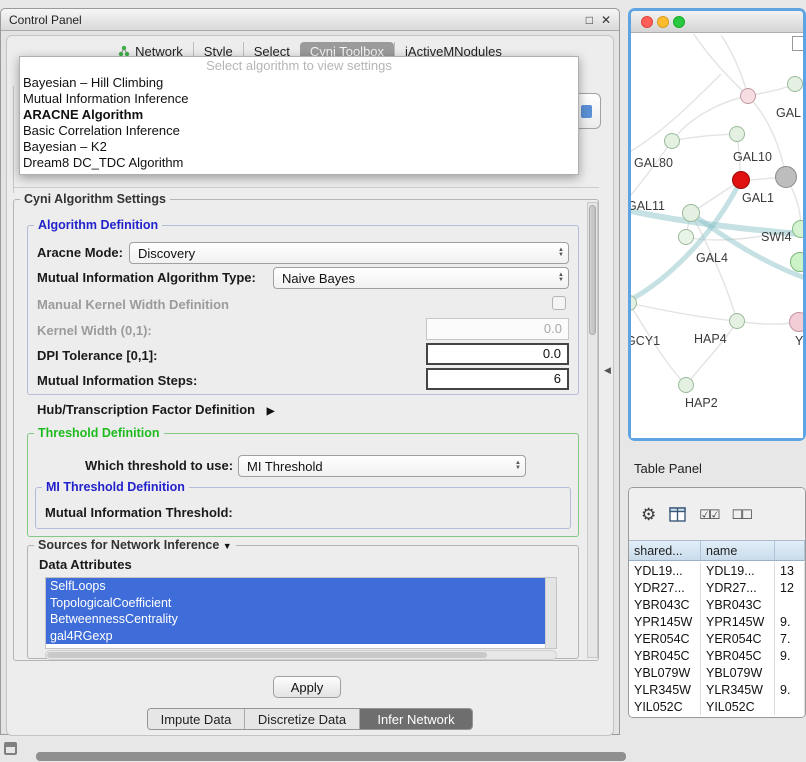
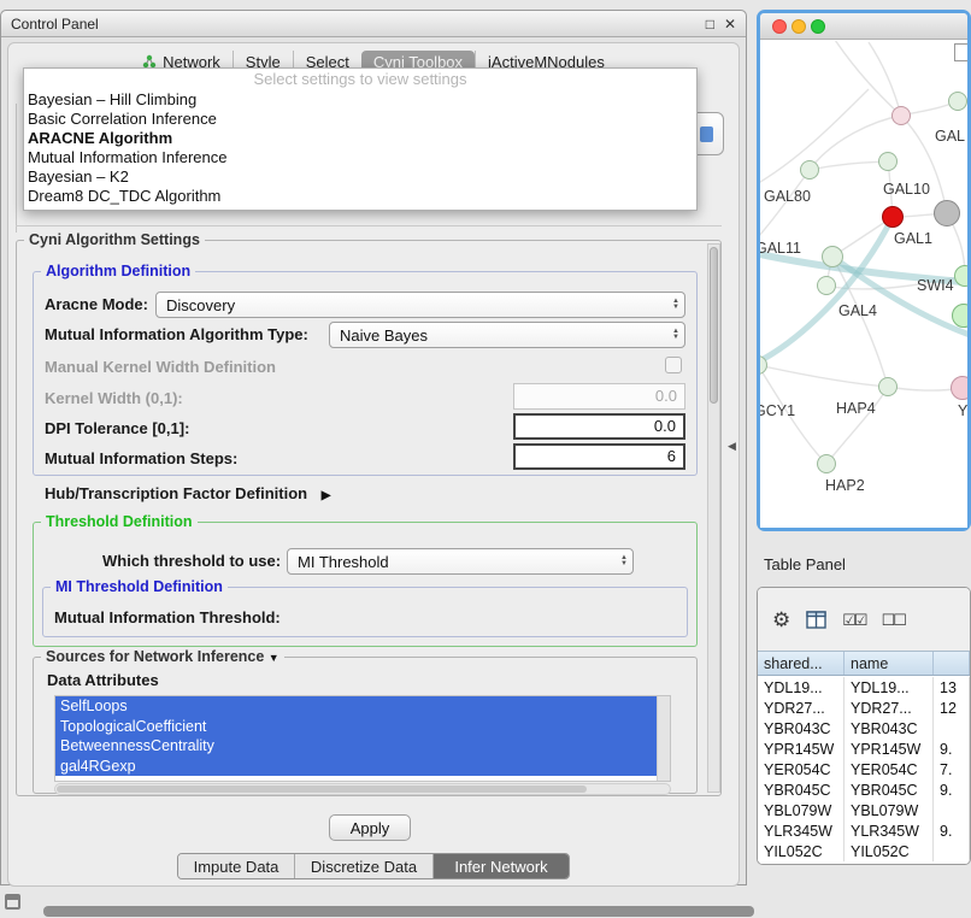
  Control Panel
  □
  ✕
  Network
  Style
  Select
  Cyni Toolbox
  jActiveMNodules
  Cyni Algorithm Settings
  Algorithm Definition
  Aracne Mode:
  Discovery
  Mutual Information Algorithm Type:
  Naive Bayes
  Manual Kernel Width Definition
  Kernel Width (0,1):
  0.0
  DPI Tolerance [0,1]:
  0.0
  Mutual Information Steps:
  6
  Hub/Transcription Factor Definition ▶
  Threshold Definition
  Which threshold to use:
  MI Threshold
  MI Threshold Definition
  Mutual Information Threshold:
  Sources for Network Inference ▼
  Data Attributes
  SelfLoops
  TopologicalCoefficient
  BetweennessCentrality
  gal4RGexp
  Apply
  Impute Data
  Discretize Data
  Infer Network
- Select algorithm to view settings
+ Select settings to view settings
  Bayesian – Hill Climbing
- Mutual Information Inference
+ Basic Correlation Inference
  ARACNE Algorithm
- Basic Correlation Inference
+ Mutual Information Inference
  Bayesian – K2
  Dream8 DC_TDC Algorithm
  GAL
  GAL80
  GAL10
  GAL11
  GAL1
  SWI4
  GAL4
  GCY1
  HAP4
  HAP2
  Y
  Table Panel
  ⚙
  ☑☑
  ☐☐
  shared...
  name
  YDL19...
  YDL19...
  13
  YDR27...
  YDR27...
  12
  YBR043C
  YBR043C
  YPR145W
  YPR145W
  9.
  YER054C
  YER054C
  7.
  YBR045C
  YBR045C
  9.
  YBL079W
  YBL079W
  YLR345W
  YLR345W
  9.
  YIL052C
  YIL052C
  ◀
